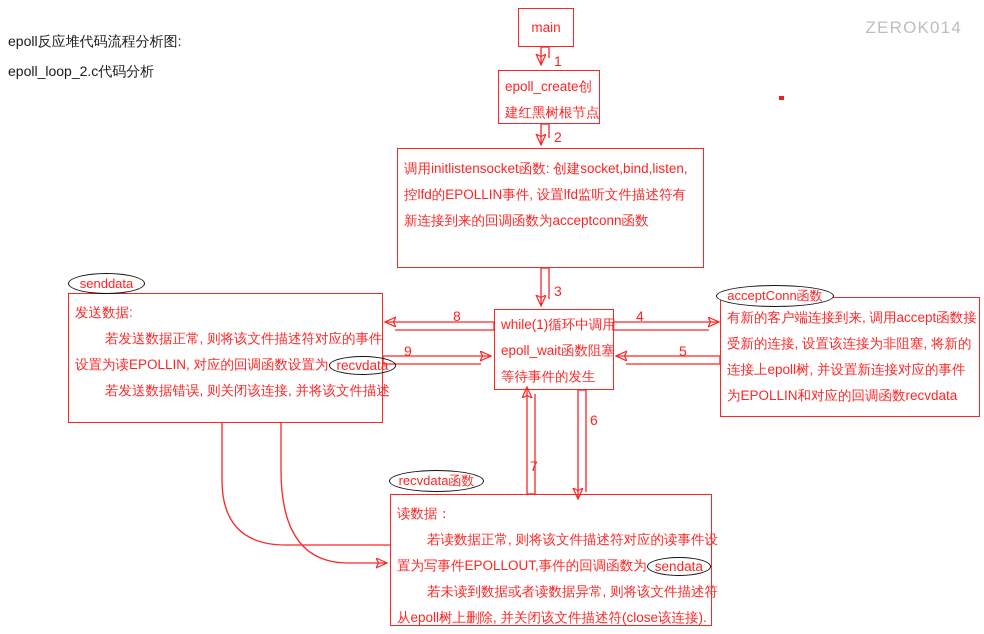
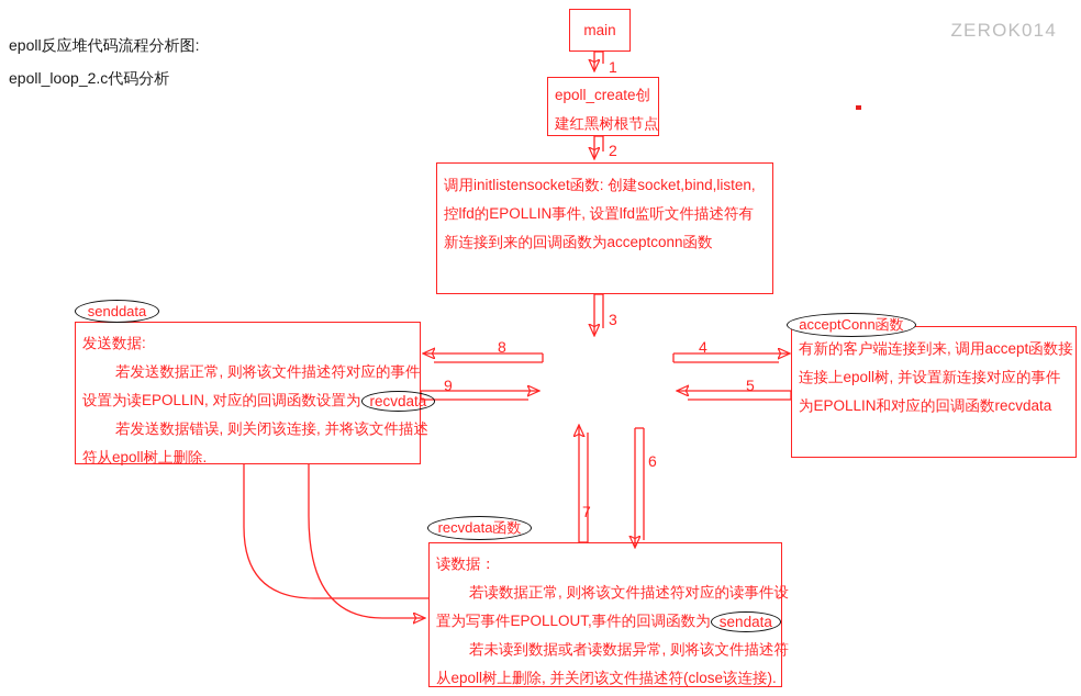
  epoll反应堆代码流程分析图:
  epoll_loop_2.c代码分析
  ZEROK014
  main
  epoll_create创
  建红黑树根节点
  调用initlistensocket函数: 创建socket,bind,listen,
  控lfd的EPOLLIN事件, 设置lfd监听文件描述符有
  新连接到来的回调函数为acceptconn函数
- while(1)循环中调用
- epoll_wait函数阻塞
- 等待事件的发生
  acceptConn函数
  有新的客户端连接到来, 调用accept函数接
- 受新的连接, 设置该连接为非阻塞, 将新的
  连接上epoll树, 并设置新连接对应的事件
  为EPOLLIN和对应的回调函数recvdata
  senddata
  发送数据:
  若发送数据正常, 则将该文件描述符对应的事件
  设置为读EPOLLIN, 对应的回调函数设置为 recvdata
  若发送数据错误, 则关闭该连接, 并将该文件描述
+ 符从epoll树上删除.
  recvdata函数
  读数据：
  若读数据正常, 则将该文件描述符对应的读事件设
  置为写事件EPOLLOUT,事件的回调函数为 sendata
  若未读到数据或者读数据异常, 则将该文件描述符
  从epoll树上删除, 并关闭该文件描述符(close该连接).
  1
  2
  3
  4
  5
  6
  7
  8
  9
